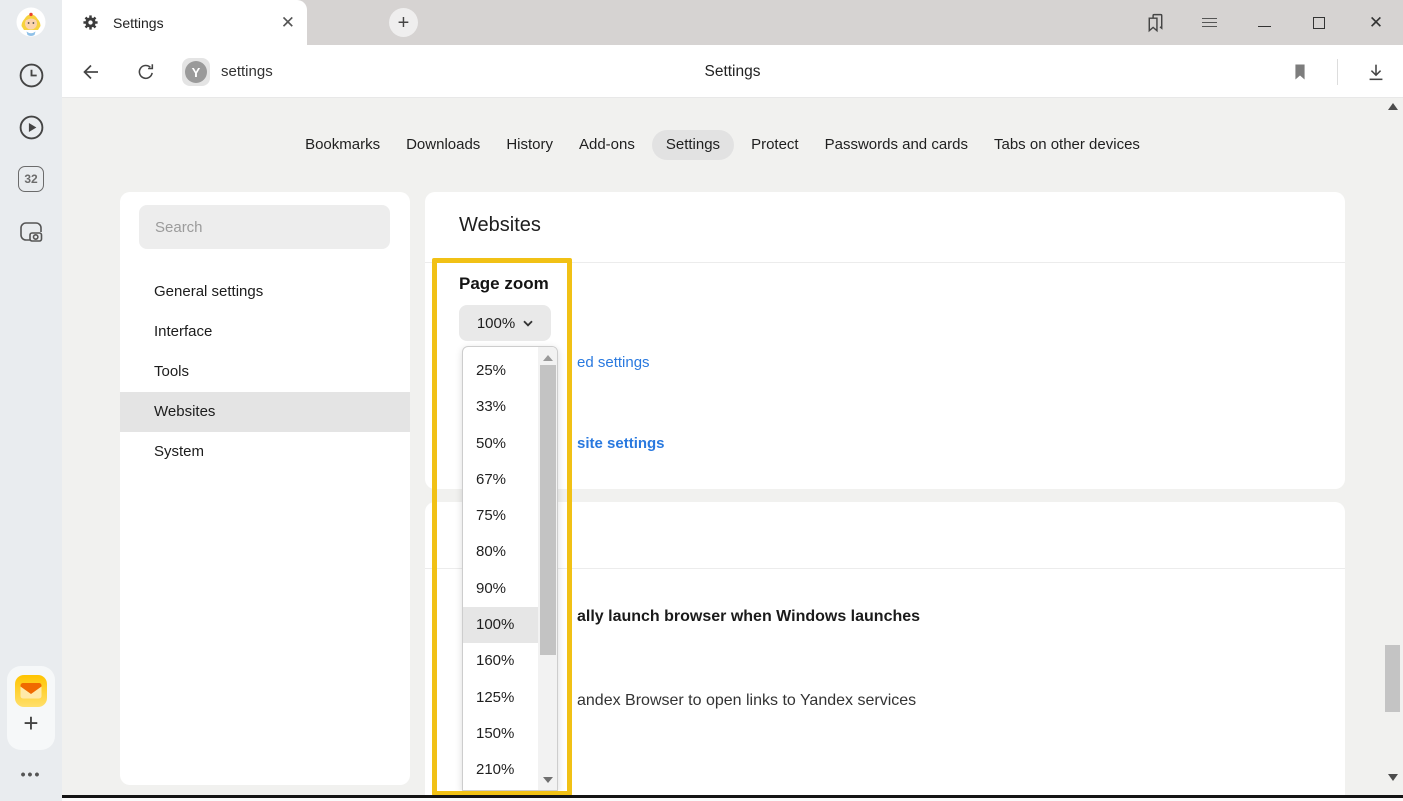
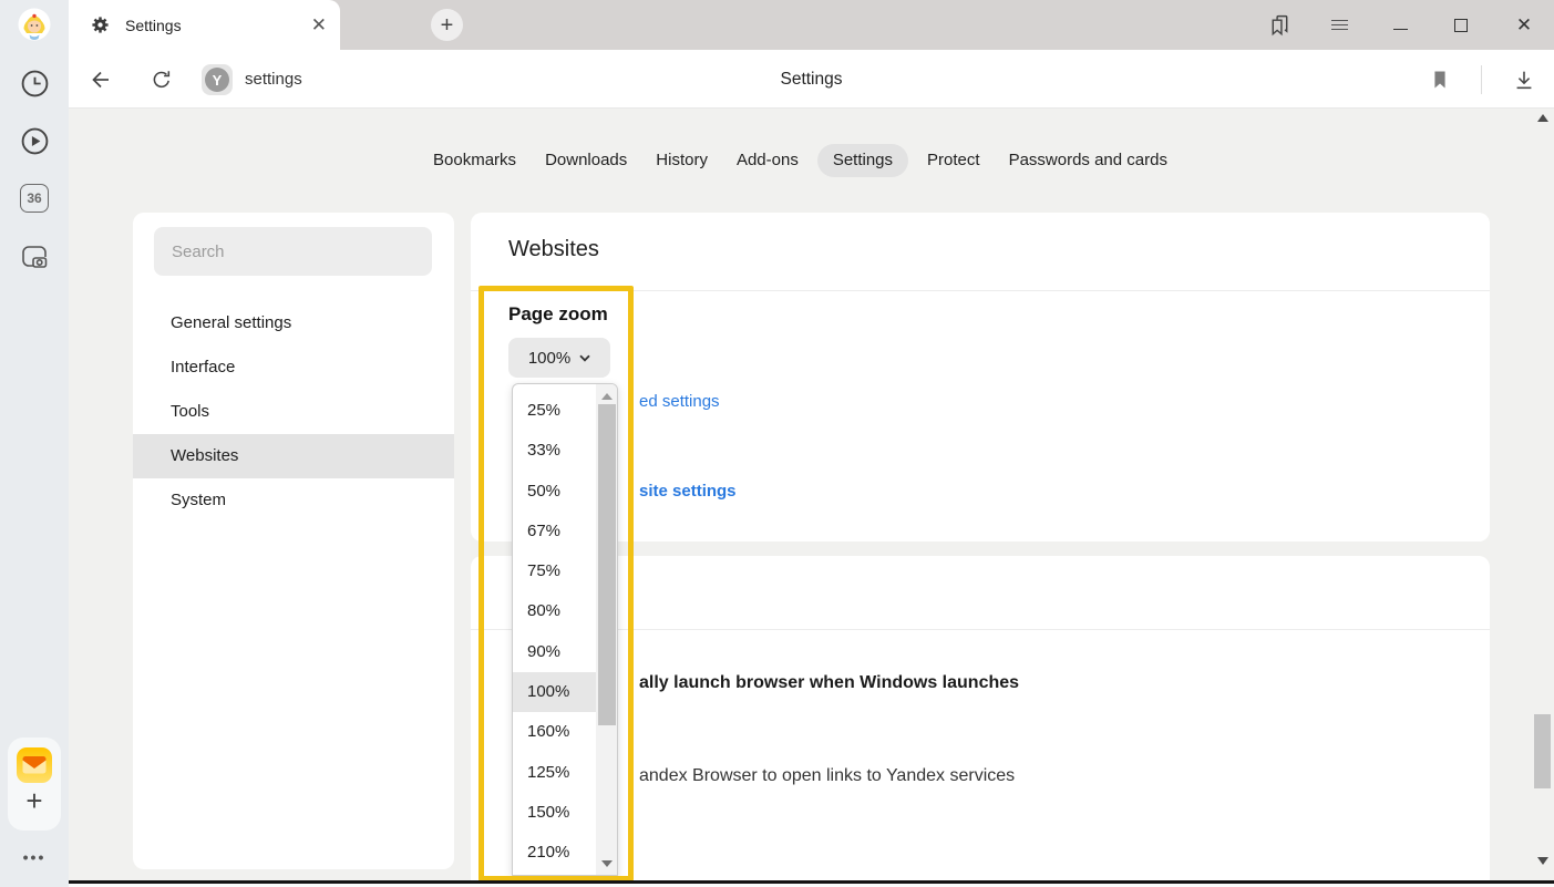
  Settings
  ✕
  +
  ✕
  Settings
  Y
  settings
- 32
+ 36
  +
  •••
  Bookmarks
  Downloads
  History
  Add-ons
  Settings
  Protect
  Passwords and cards
- Tabs on other devices
  Search
  General settings
  Interface
  Tools
  Websites
  System
  Websites
  ed settings
  site settings
  ally launch browser when Windows launches
  andex Browser to open links to Yandex services
  Page zoom
  100%
  25%
  33%
  50%
  67%
  75%
  80%
  90%
  100%
  160%
  125%
  150%
  210%
